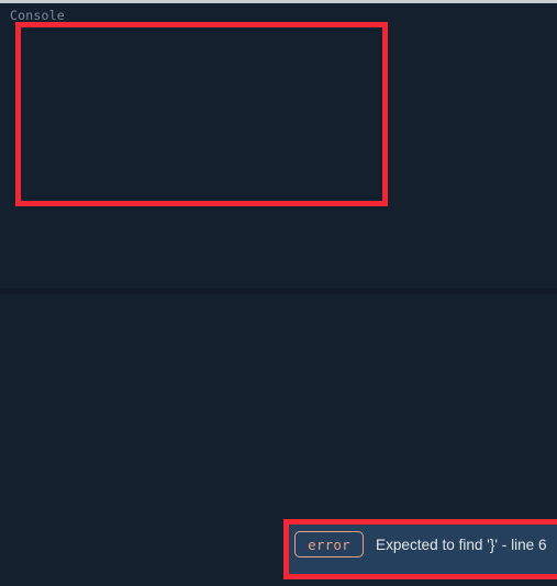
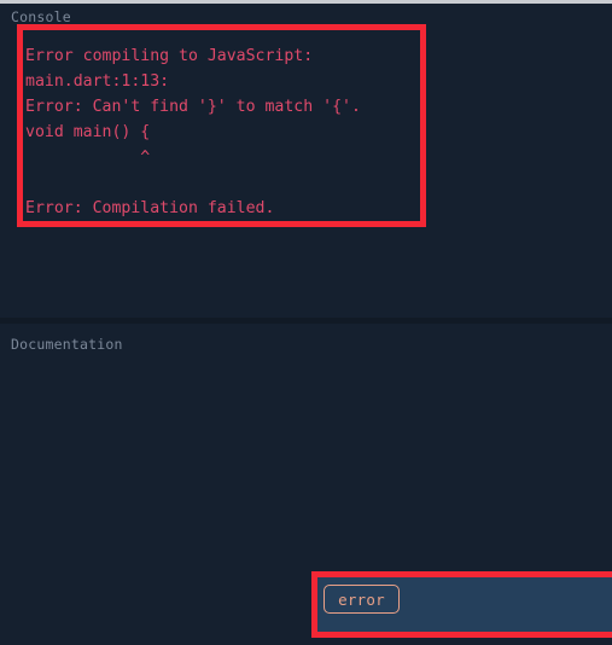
  Console
+ Error compiling to JavaScript:
+ main.dart:1:13:
+ Error: Can't find '}' to match '{'.
+ void main() {
+ ^
+ Error: Compilation failed.
+ Documentation
  error
- Expected to find '}' - line 6
